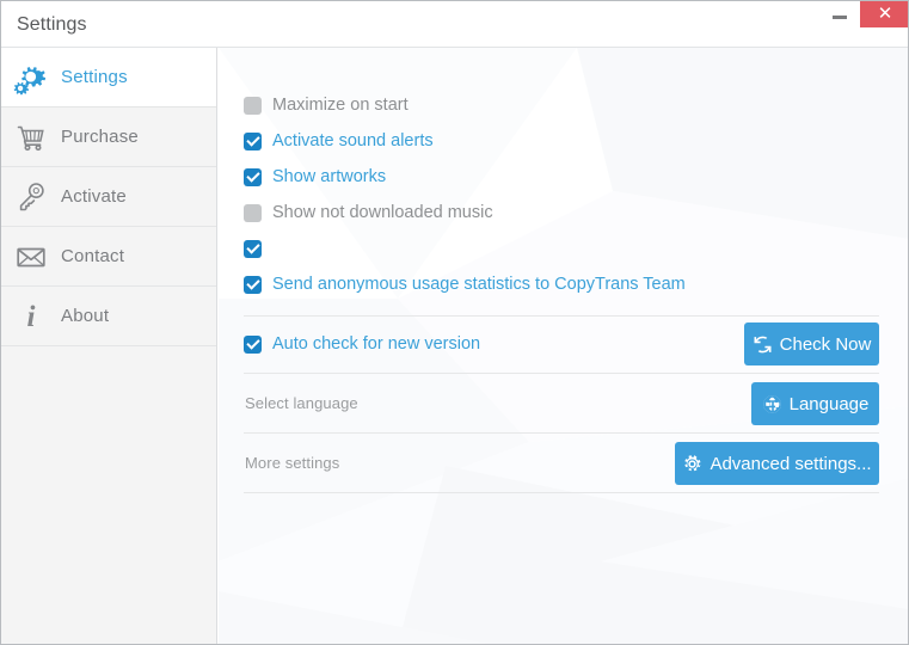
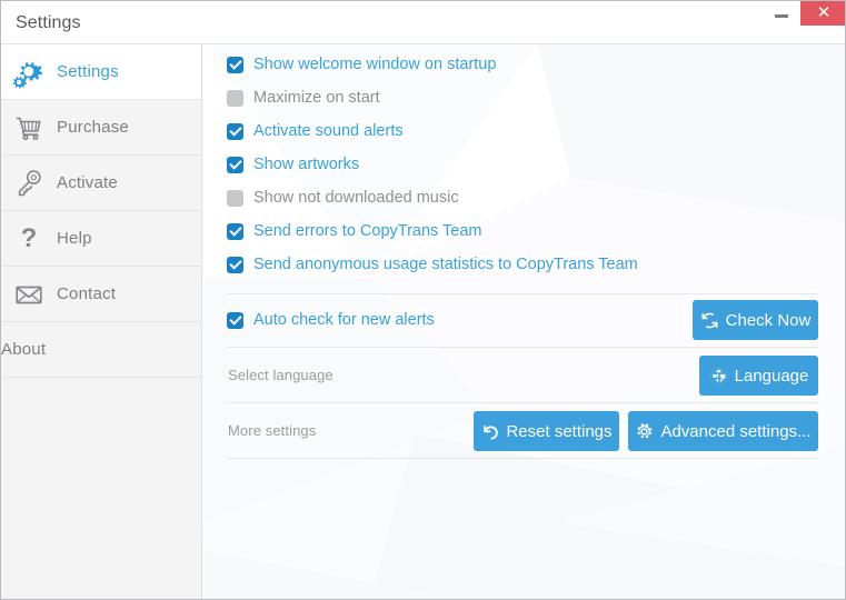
  Settings
  ✕
  Settings
  Purchase
  Activate
+ ?
+ Help
  Contact
- i
  About
+ Show welcome window on startup
  Maximize on start
  Activate sound alerts
  Show artworks
  Show not downloaded music
+ Send errors to CopyTrans Team
  Send anonymous usage statistics to CopyTrans Team
- Auto check for new version
+ Auto check for new alerts
  Check Now
  Select language
  Language
  More settings
+ Reset settings
  Advanced settings...
